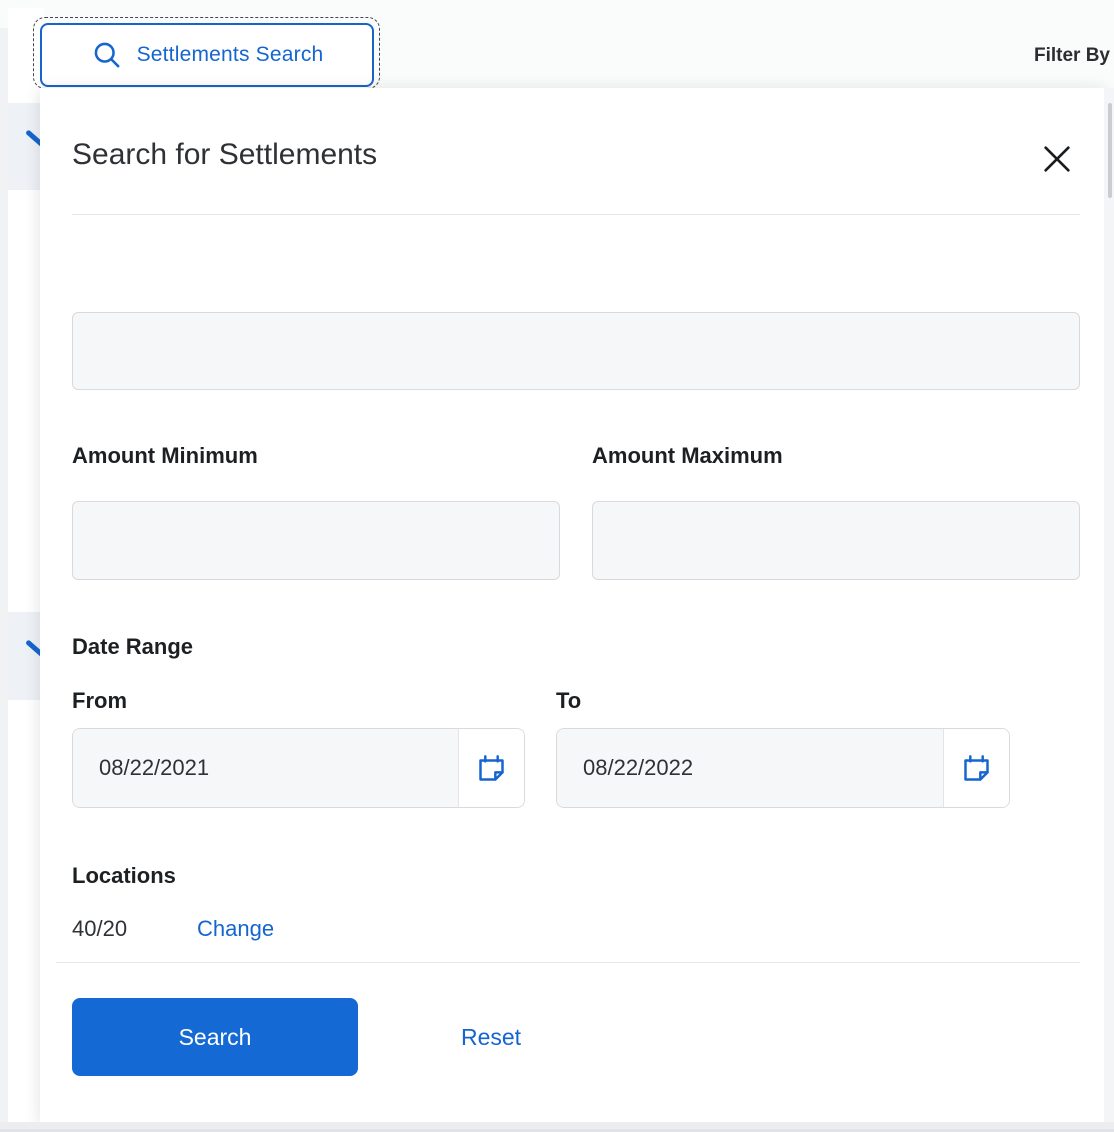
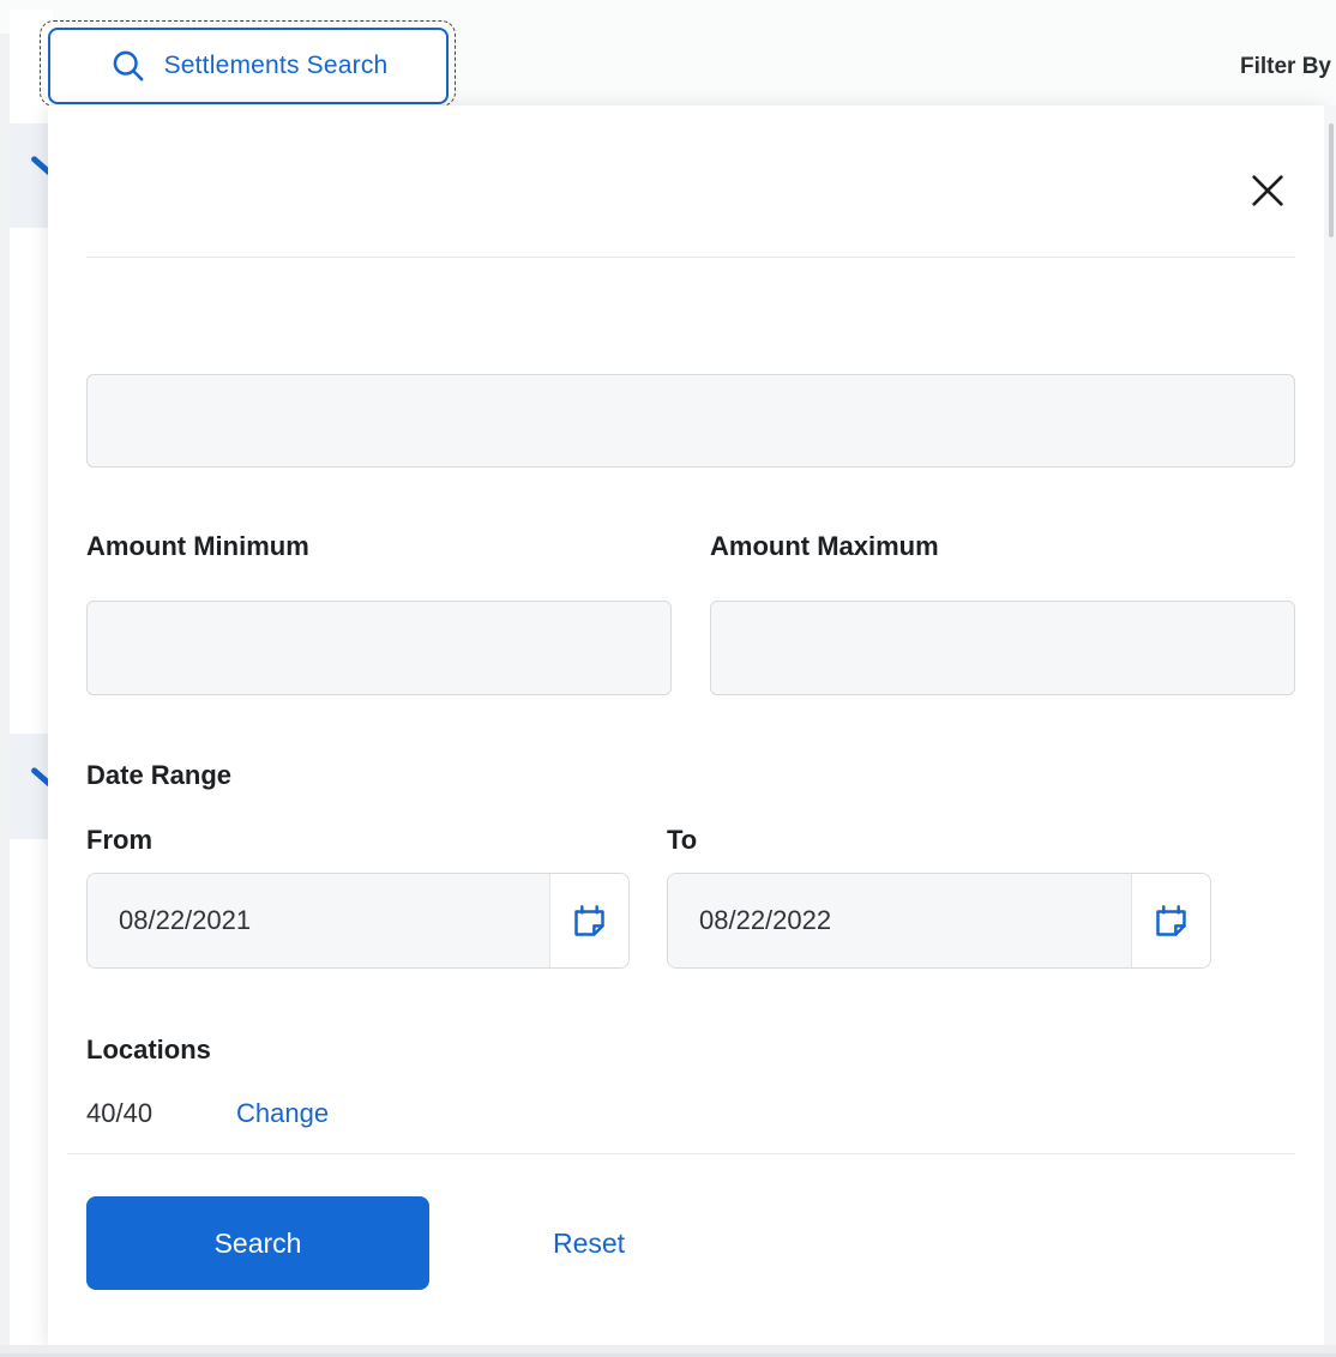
  Filter By
  Settlements Search
- Search for Settlements
  Amount Minimum
  Amount Maximum
  Date Range
  From
  To
  08/22/2021
  08/22/2022
  Locations
- 40/20
+ 40/40
  Change
  Search
  Reset
